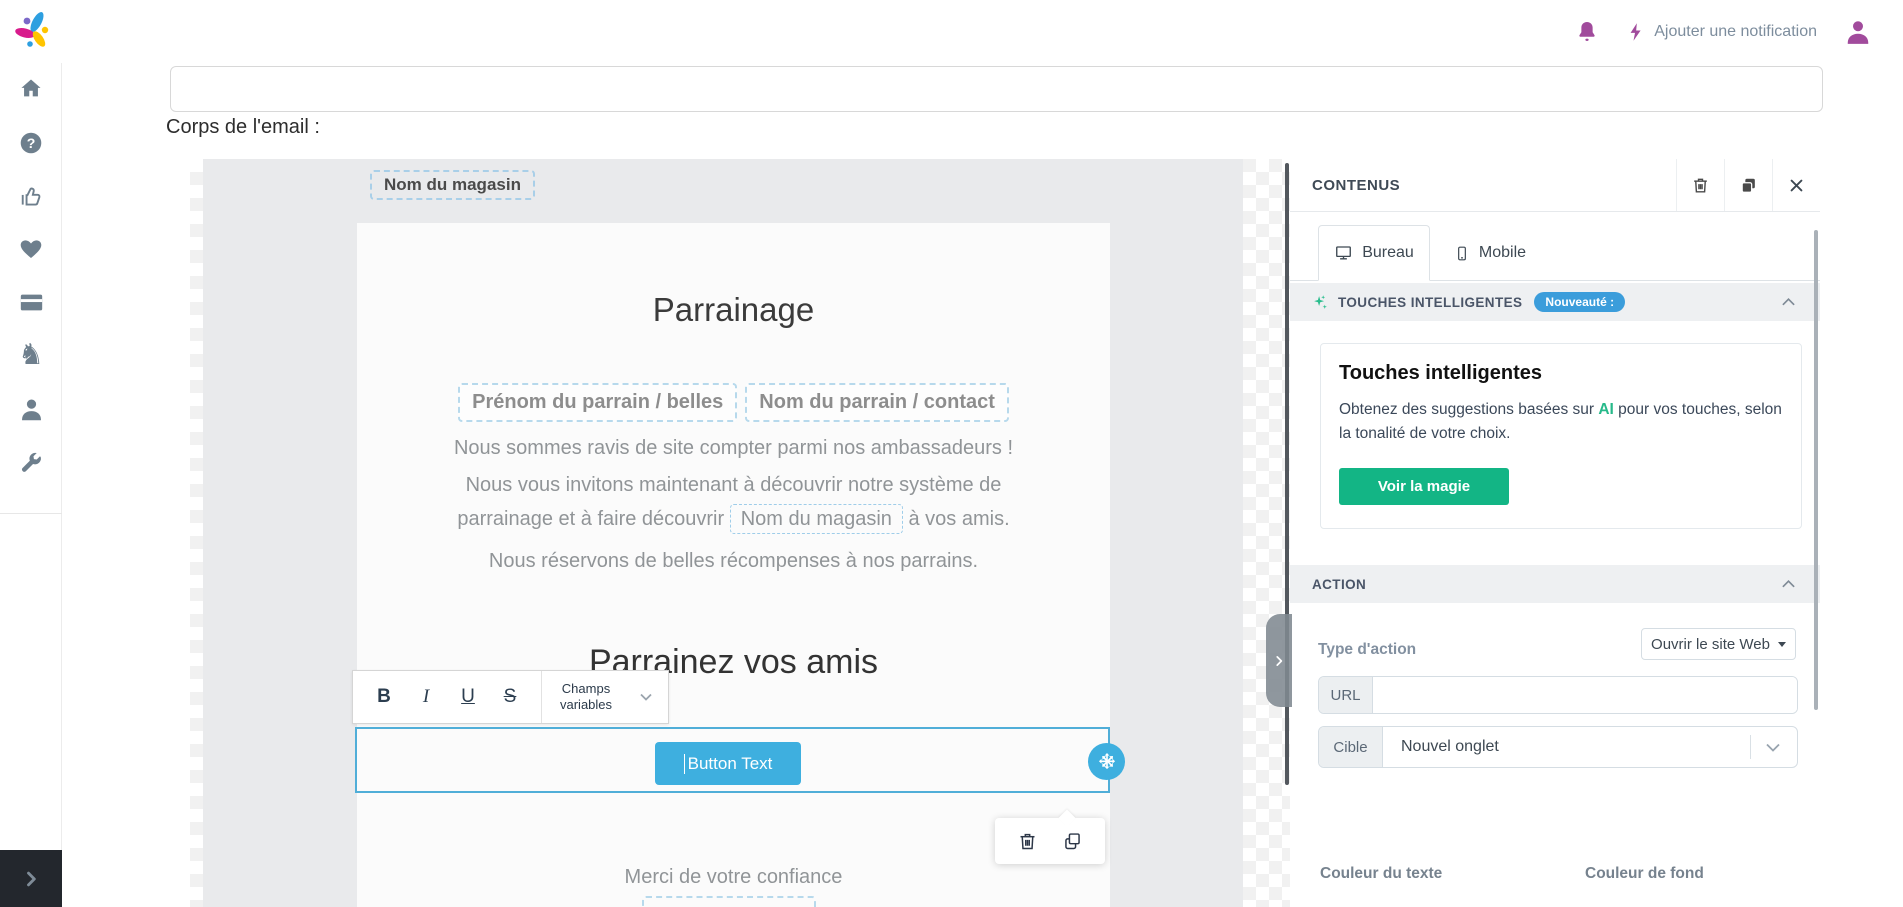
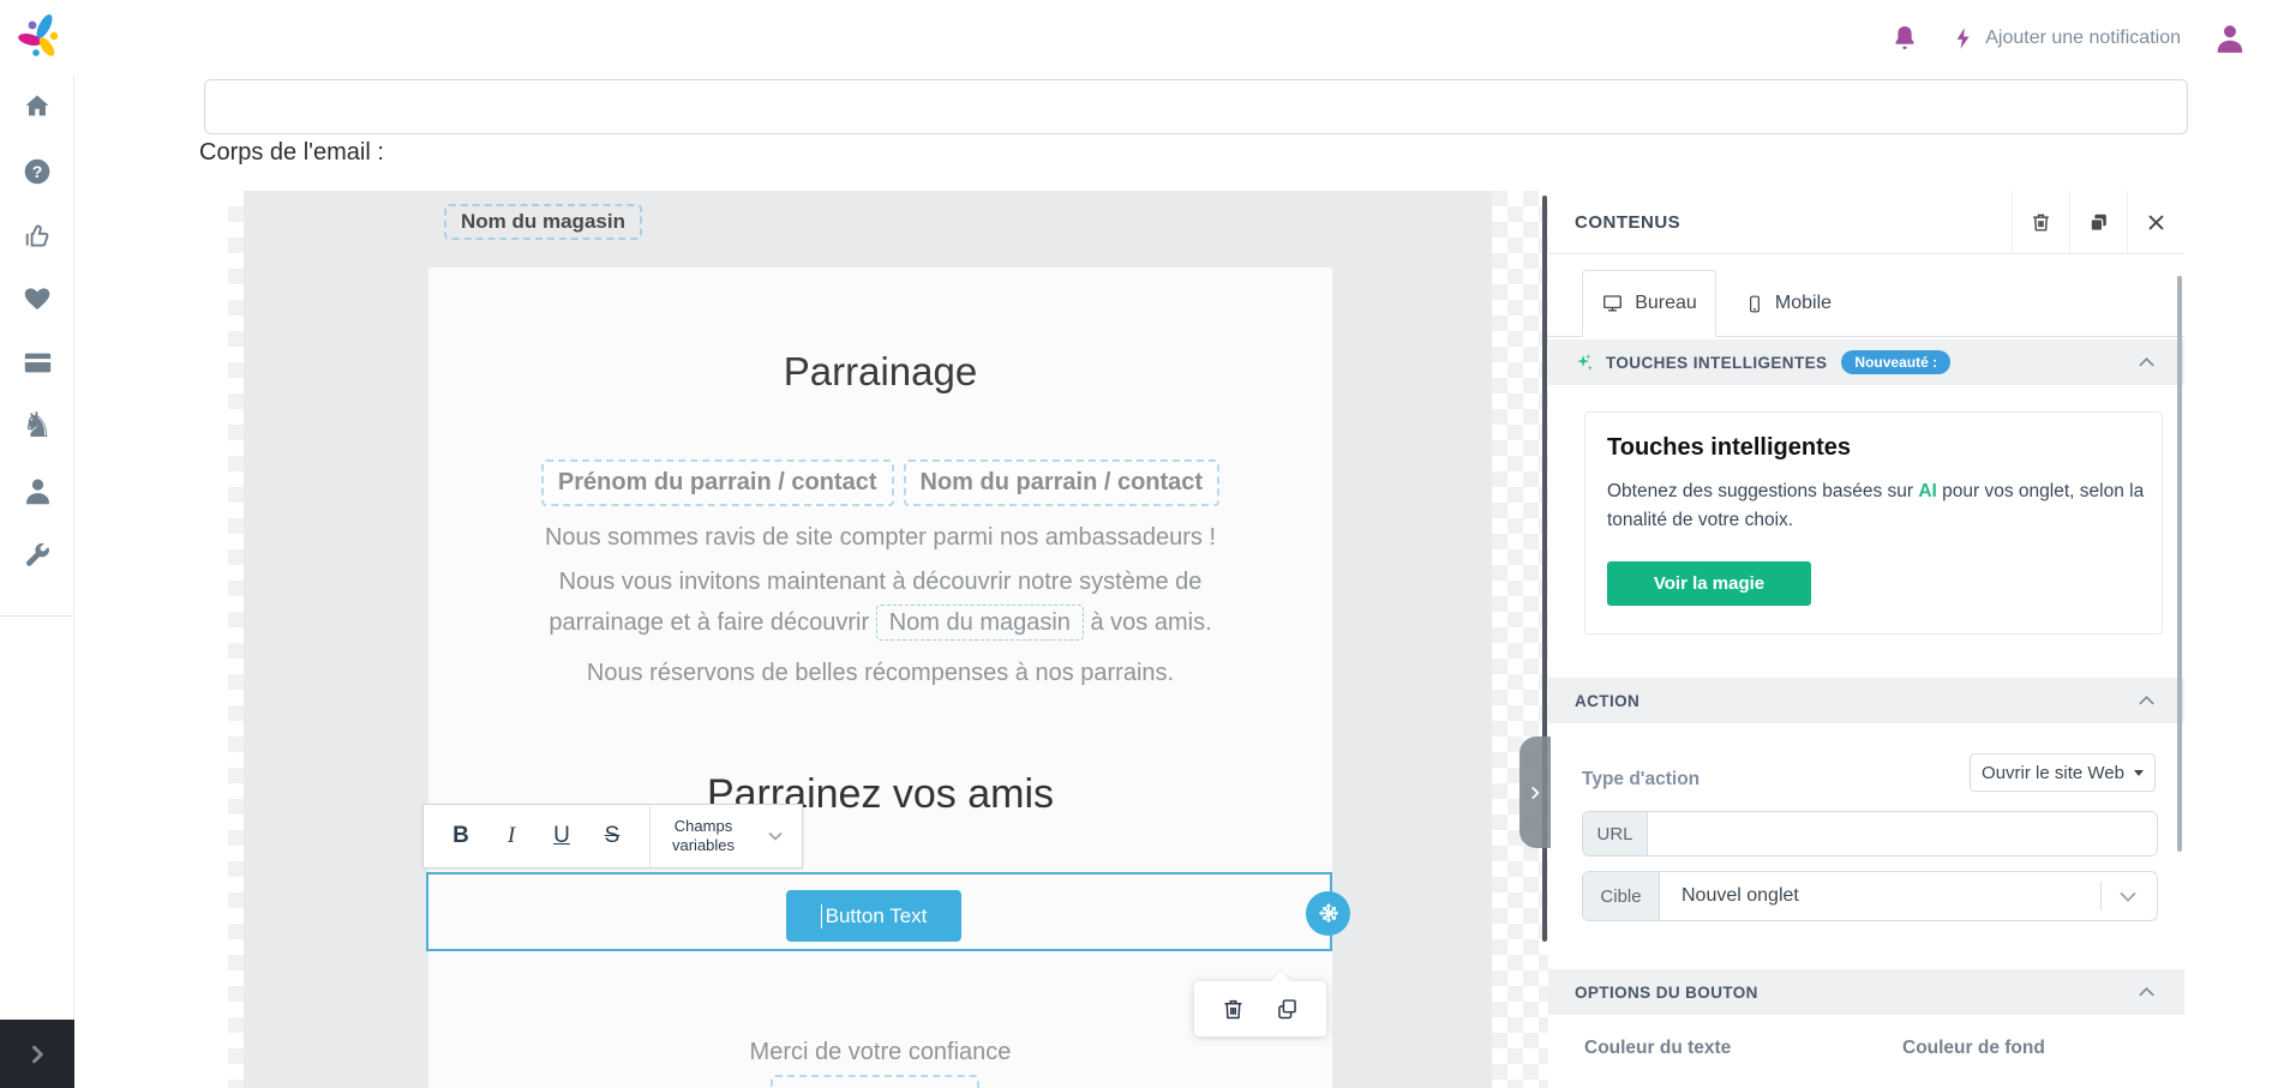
  Ajouter une notification
  ?
  ♞
  Corps de l'email :
  Nom du magasin
  Parrainage
- Prénom du parrain / belles
+ Prénom du parrain / contact
  Nom du parrain / contact
  Nous sommes ravis de site compter parmi nos ambassadeurs !
  Nous vous invitons maintenant à découvrir notre système de
  parrainage et à faire découvrir Nom du magasin à vos amis.
  Nous réservons de belles récompenses à nos parrains.
  Parrainez vos amis
  B
  I
  U
  S
  Champs
  variables
  Button Text
  Merci de votre confiance
  CONTENUS
  Bureau
  Mobile
  TOUCHES INTELLIGENTES
  Nouveauté :
  Touches intelligentes
- Obtenez des suggestions basées sur AI pour vos touches, selon la tonalité de votre choix.
+ Obtenez des suggestions basées sur AI pour vos onglet, selon la tonalité de votre choix.
  Voir la magie
  ACTION
  Type d'action
  Ouvrir le site Web
  URL
  Cible
  Nouvel onglet
+ OPTIONS DU BOUTON
  Couleur du texte
  Couleur de fond
